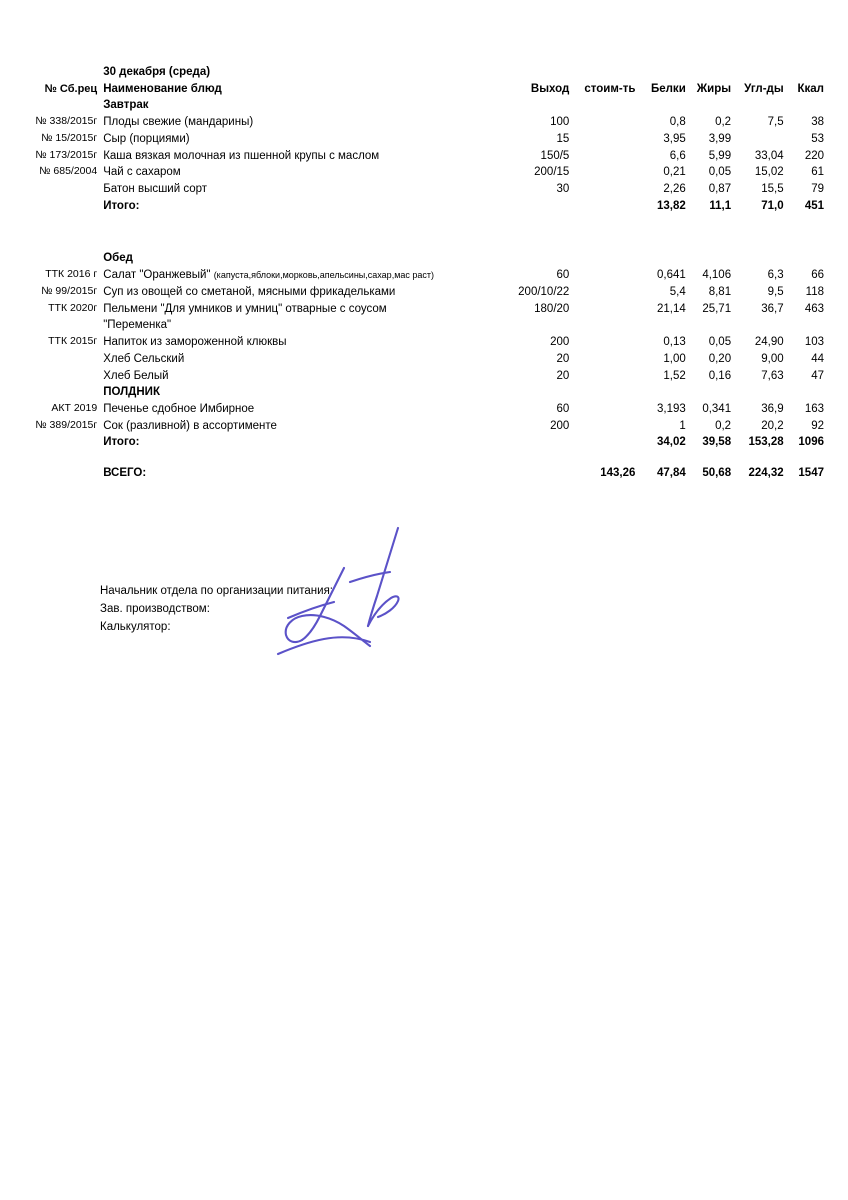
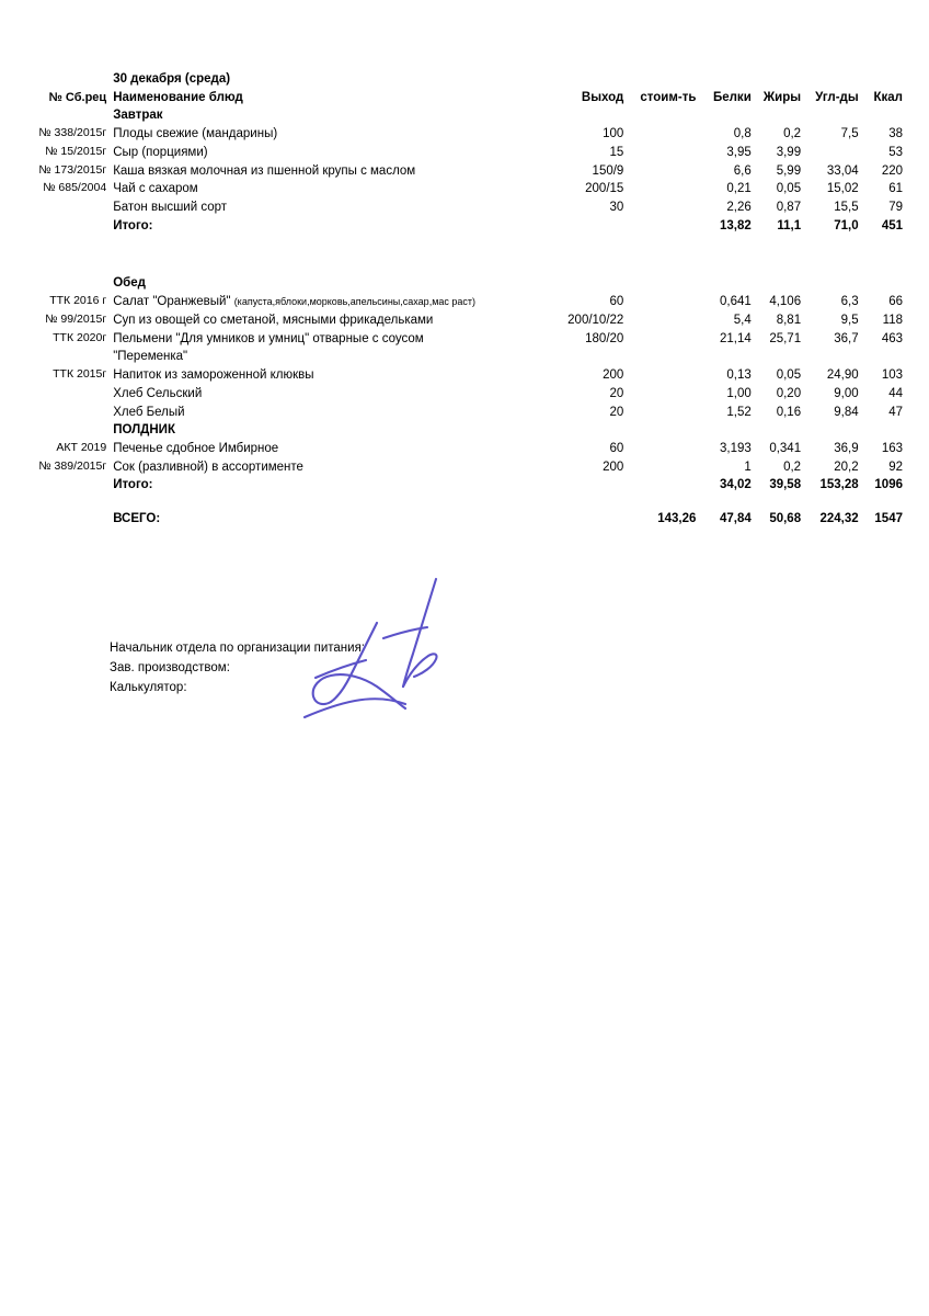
  	30 декабря (среда)
  № Сб.рец	Наименование блюд	Выход	стоим-ть	Белки	Жиры	Угл-ды	Ккал
  	Завтрак
  № 338/2015г	Плоды свежие (мандарины)	100		0,8	0,2	7,5	38
  № 15/2015г	Сыр (порциями)	15		3,95	3,99		53
- № 173/2015г	Каша вязкая молочная из пшенной крупы с маслом	150/5		6,6	5,99	33,04	220
+ № 173/2015г	Каша вязкая молочная из пшенной крупы с маслом	150/9		6,6	5,99	33,04	220
  № 685/2004	Чай с сахаром	200/15		0,21	0,05	15,02	61
  	Батон высший сорт	30		2,26	0,87	15,5	79
  	Итого:			13,82	11,1	71,0	451
  	Обед
  ТТК 2016 г	Салат "Оранжевый" (капуста,яблоки,морковь,апельсины,сахар,мас раст)	60		0,641	4,106	6,3	66
  № 99/2015г	Суп из овощей со сметаной, мясными фрикадельками	200/10/22		5,4	8,81	9,5	118
  ТТК 2020г	Пельмени "Для умников и умниц" отварные с соусом	180/20		21,14	25,71	36,7	463
  	"Переменка"
  ТТК 2015г	Напиток из замороженной клюквы	200		0,13	0,05	24,90	103
  	Хлеб Сельский	20		1,00	0,20	9,00	44
- 	Хлеб Белый	20		1,52	0,16	7,63	47
+ 	Хлеб Белый	20		1,52	0,16	9,84	47
  	ПОЛДНИК
  АКТ 2019	Печенье сдобное Имбирное	60		3,193	0,341	36,9	163
  № 389/2015г	Сок (разливной) в ассортименте	200		1	0,2	20,2	92
  	Итого:			34,02	39,58	153,28	1096
  	ВСЕГО:		143,26	47,84	50,68	224,32	1547
  Начальник отдела по организации питания
  Зав. производством:
  Калькулятор:
